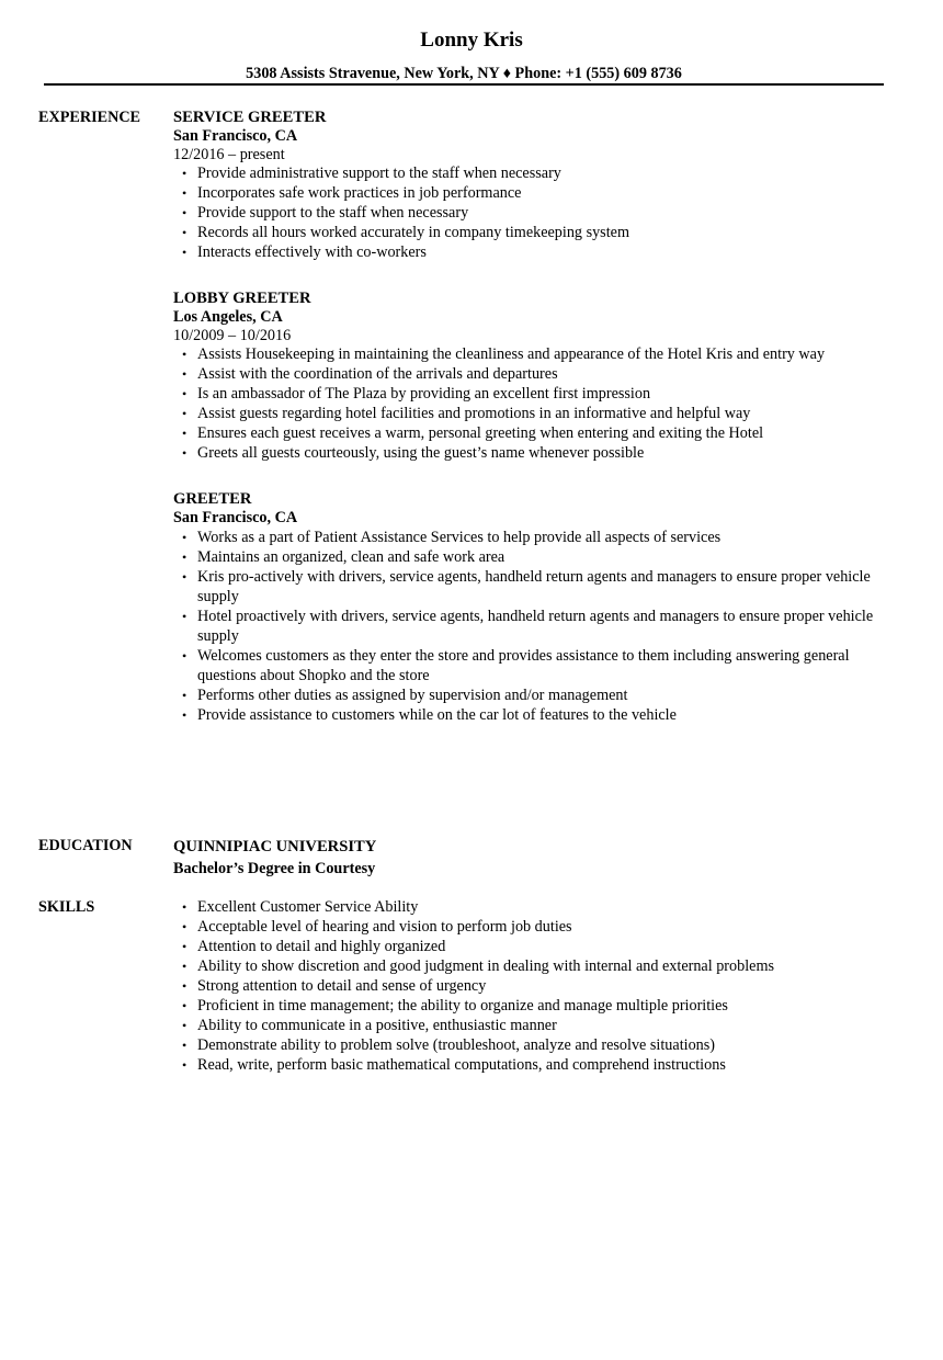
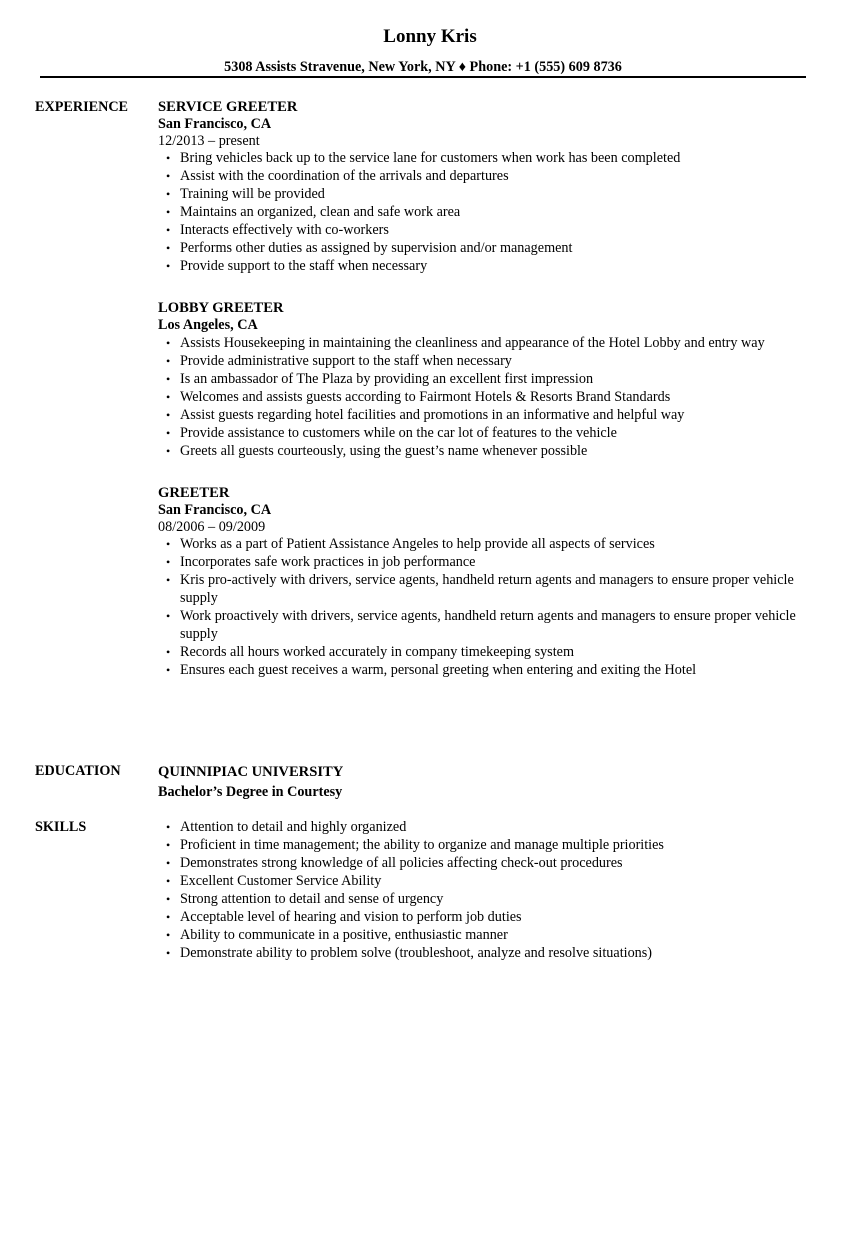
  Lonny Kris
  5308 Assists Stravenue, New York, NY ♦ Phone: +1 (555) 609 8736
  EXPERIENCE
  SERVICE GREETER
  San Francisco, CA
- 12/2016 – present
+ 12/2013 – present
+ Bring vehicles back up to the service lane for customers when work has been completed
- Provide administrative support to the staff when necessary
+ Assist with the coordination of the arrivals and departures
+ Training will be provided
- Incorporates safe work practices in job performance
+ Maintains an organized, clean and safe work area
- Provide support to the staff when necessary
+ Interacts effectively with co-workers
- Records all hours worked accurately in company timekeeping system
+ Performs other duties as assigned by supervision and/or management
- Interacts effectively with co-workers
+ Provide support to the staff when necessary
  LOBBY GREETER
  Los Angeles, CA
- 10/2009 – 10/2016
- Assists Housekeeping in maintaining the cleanliness and appearance of the Hotel Kris and entry way
+ Assists Housekeeping in maintaining the cleanliness and appearance of the Hotel Lobby and entry way
- Assist with the coordination of the arrivals and departures
+ Provide administrative support to the staff when necessary
  Is an ambassador of The Plaza by providing an excellent first impression
+ Welcomes and assists guests according to Fairmont Hotels & Resorts Brand Standards
  Assist guests regarding hotel facilities and promotions in an informative and helpful way
- Ensures each guest receives a warm, personal greeting when entering and exiting the Hotel
+ Provide assistance to customers while on the car lot of features to the vehicle
  Greets all guests courteously, using the guest’s name whenever possible
  GREETER
  San Francisco, CA
+ 08/2006 – 09/2009
- Works as a part of Patient Assistance Services to help provide all aspects of services
+ Works as a part of Patient Assistance Angeles to help provide all aspects of services
- Maintains an organized, clean and safe work area
+ Incorporates safe work practices in job performance
  Kris pro-actively with drivers, service agents, handheld return agents and managers to ensure proper vehicle supply
- Hotel proactively with drivers, service agents, handheld return agents and managers to ensure proper vehicle supply
+ Work proactively with drivers, service agents, handheld return agents and managers to ensure proper vehicle supply
- Welcomes customers as they enter the store and provides assistance to them including answering general questions about Shopko and the store
- Performs other duties as assigned by supervision and/or management
+ Records all hours worked accurately in company timekeeping system
- Provide assistance to customers while on the car lot of features to the vehicle
+ Ensures each guest receives a warm, personal greeting when entering and exiting the Hotel
  EDUCATION
  QUINNIPIAC UNIVERSITY
  Bachelor’s Degree in Courtesy
  SKILLS
- Excellent Customer Service Ability
+ Attention to detail and highly organized
- Acceptable level of hearing and vision to perform job duties
+ Proficient in time management; the ability to organize and manage multiple priorities
+ Demonstrates strong knowledge of all policies affecting check-out procedures
- Attention to detail and highly organized
+ Excellent Customer Service Ability
- Ability to show discretion and good judgment in dealing with internal and external problems
  Strong attention to detail and sense of urgency
- Proficient in time management; the ability to organize and manage multiple priorities
+ Acceptable level of hearing and vision to perform job duties
  Ability to communicate in a positive, enthusiastic manner
  Demonstrate ability to problem solve (troubleshoot, analyze and resolve situations)
- Read, write, perform basic mathematical computations, and comprehend instructions
